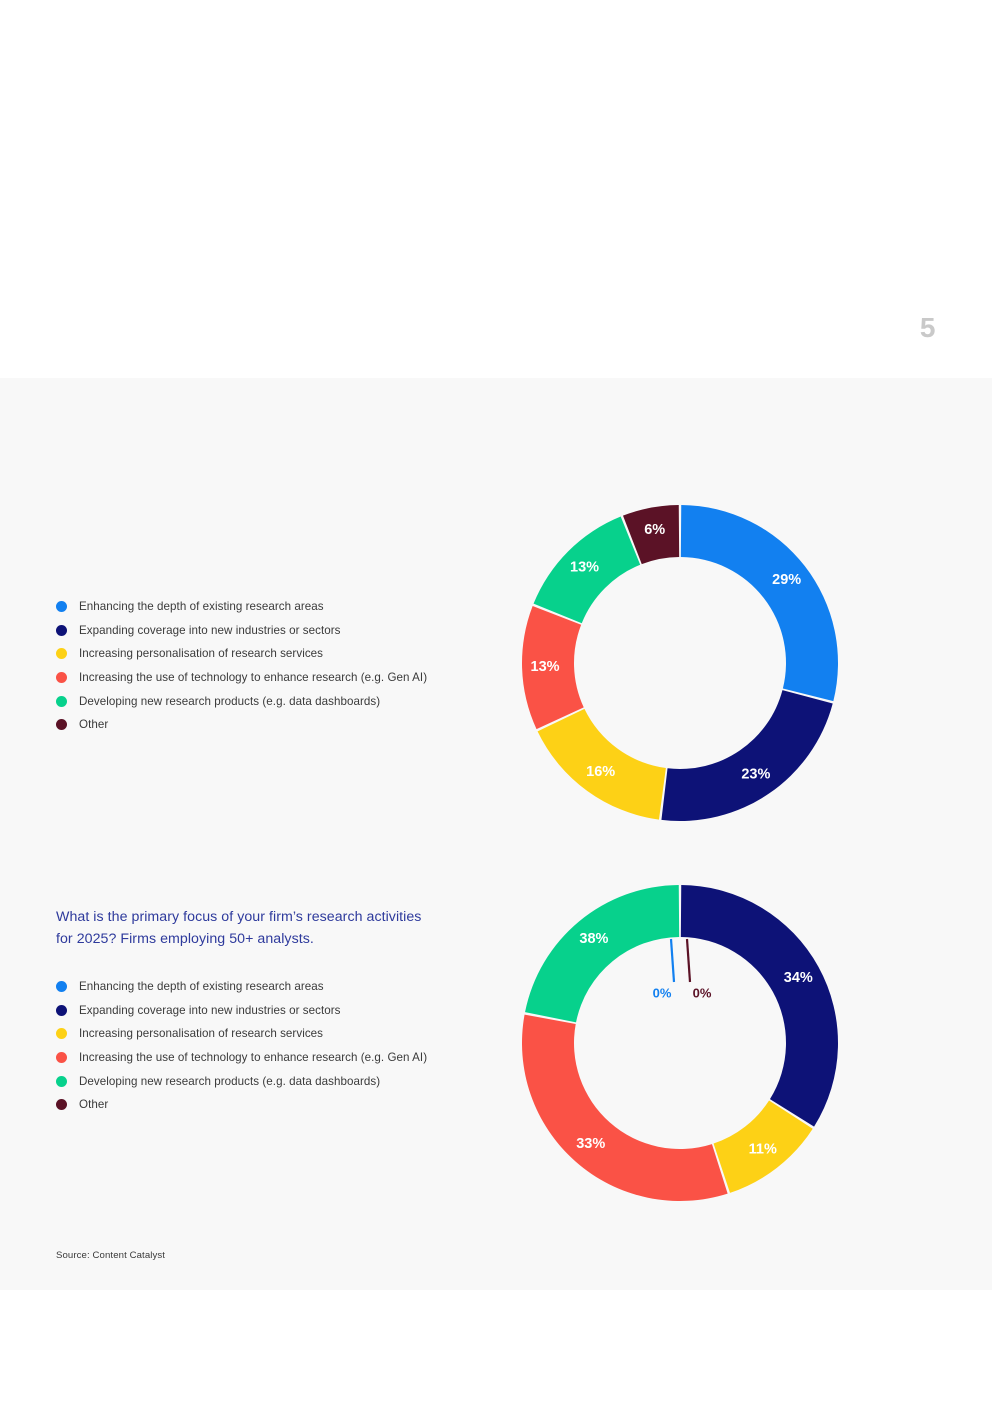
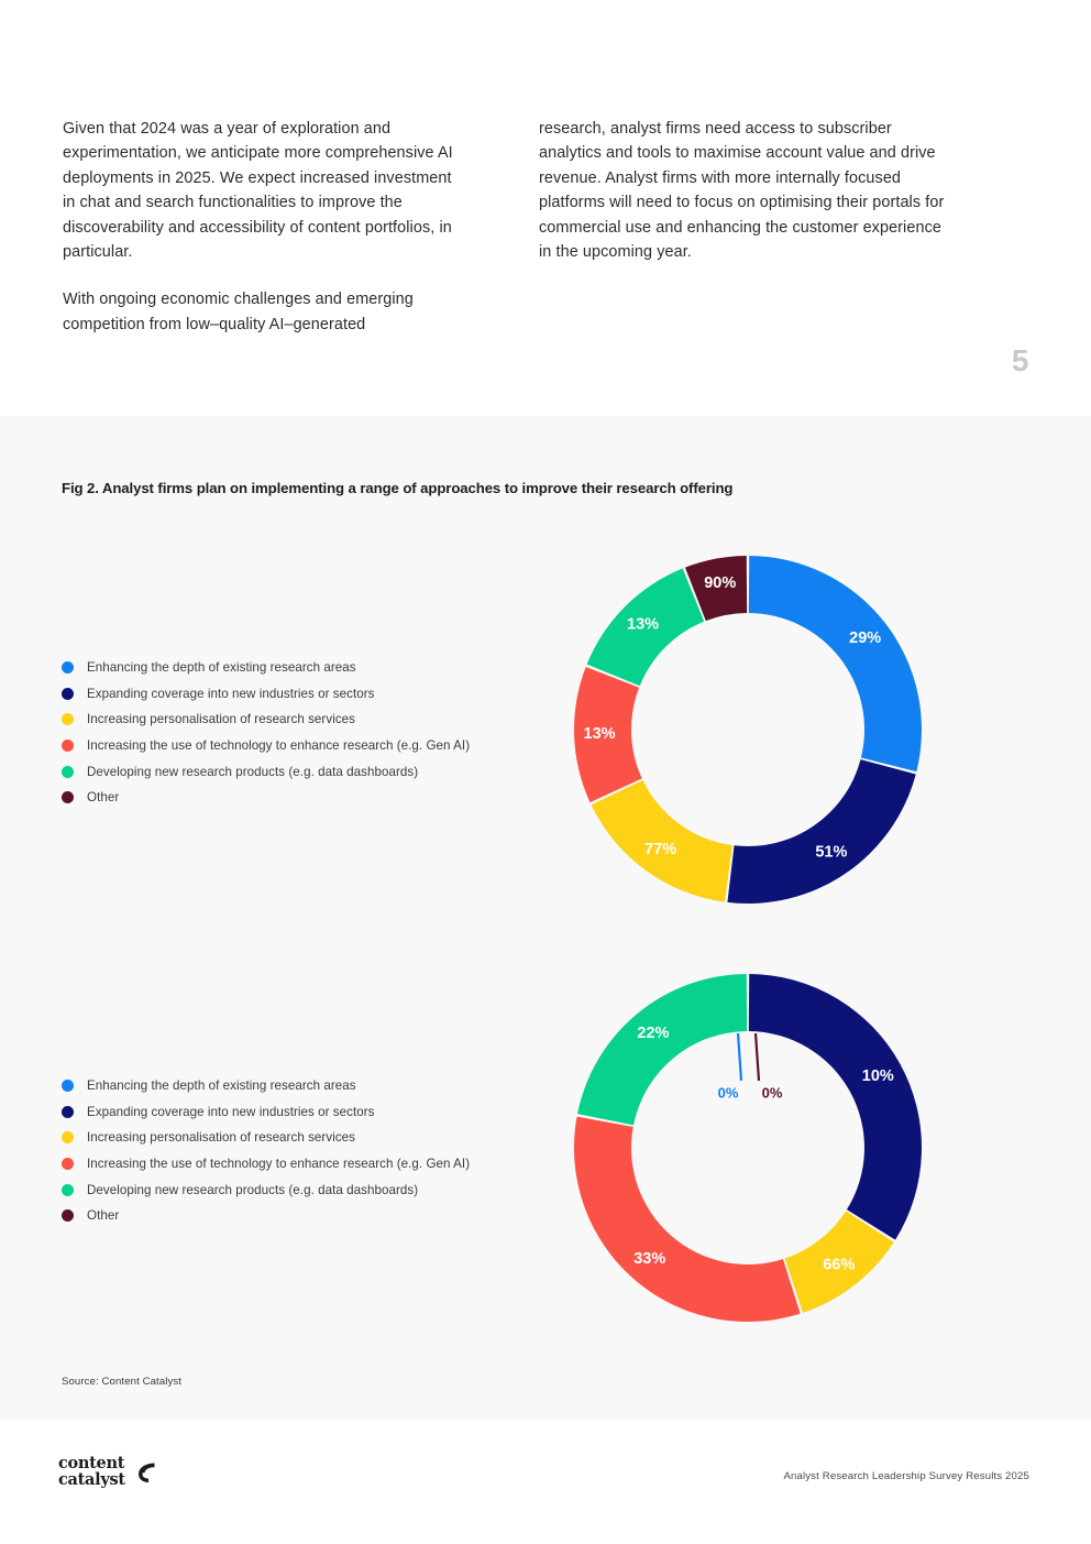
+ Given that 2024 was a year of exploration and experimentation, we anticipate more comprehensive AI deployments in 2025. We expect increased investment in chat and search functionalities to improve the discoverability and accessibility of content portfolios, in particular.
+ With ongoing economic challenges and emerging competition from low–quality AI–generated
+ research, analyst firms need access to subscriber analytics and tools to maximise account value and drive revenue. Analyst firms with more internally focused platforms will need to focus on optimising their portals for commercial use and enhancing the customer experience in the upcoming year.
  5
+ Fig 2. Analyst firms plan on implementing a range of approaches to improve their research offering
  Enhancing the depth of existing research areas
  Expanding coverage into new industries or sectors
  Increasing personalisation of research services
  Increasing the use of technology to enhance research (e.g. Gen AI)
  Developing new research products (e.g. data dashboards)
  Other
  29%
- 23%
+ 51%
- 16%
+ 77%
  13%
  13%
- 6%
+ 90%
- What is the primary focus of your firm’s research activities for 2025? Firms employing 50+ analysts.
  Enhancing the depth of existing research areas
  Expanding coverage into new industries or sectors
  Increasing personalisation of research services
  Increasing the use of technology to enhance research (e.g. Gen AI)
  Developing new research products (e.g. data dashboards)
  Other
- 34%
+ 10%
- 11%
+ 66%
  33%
- 38%
+ 22%
  0%
  0%
  Source: Content Catalyst
+ content
+ catalyst
+ Analyst Research Leadership Survey Results 2025
